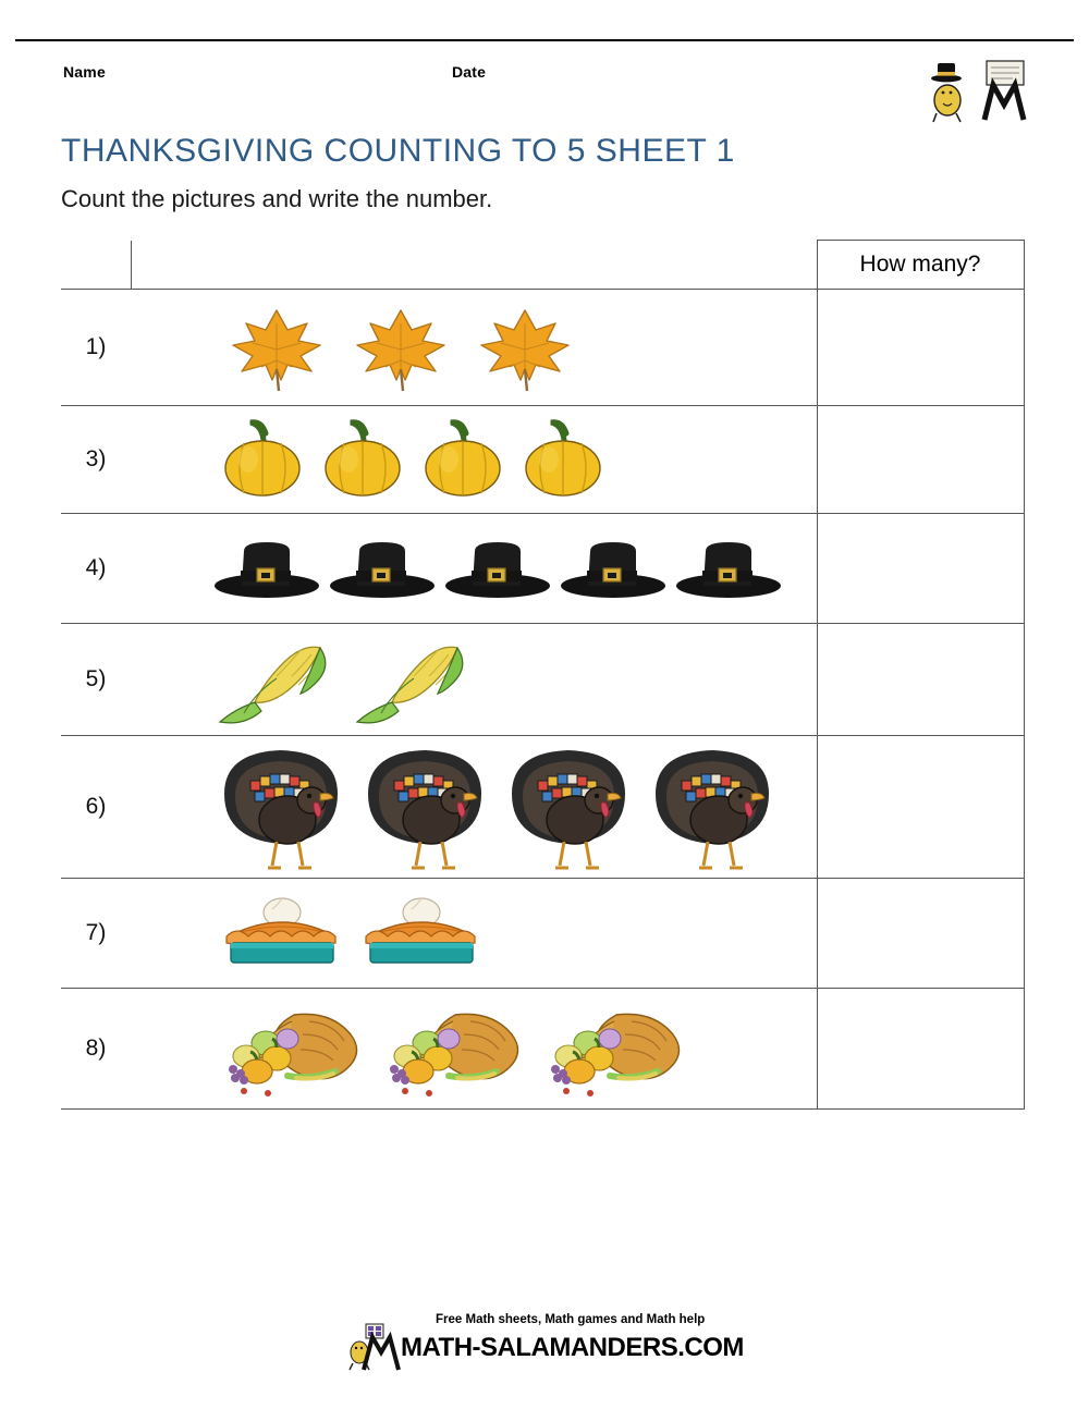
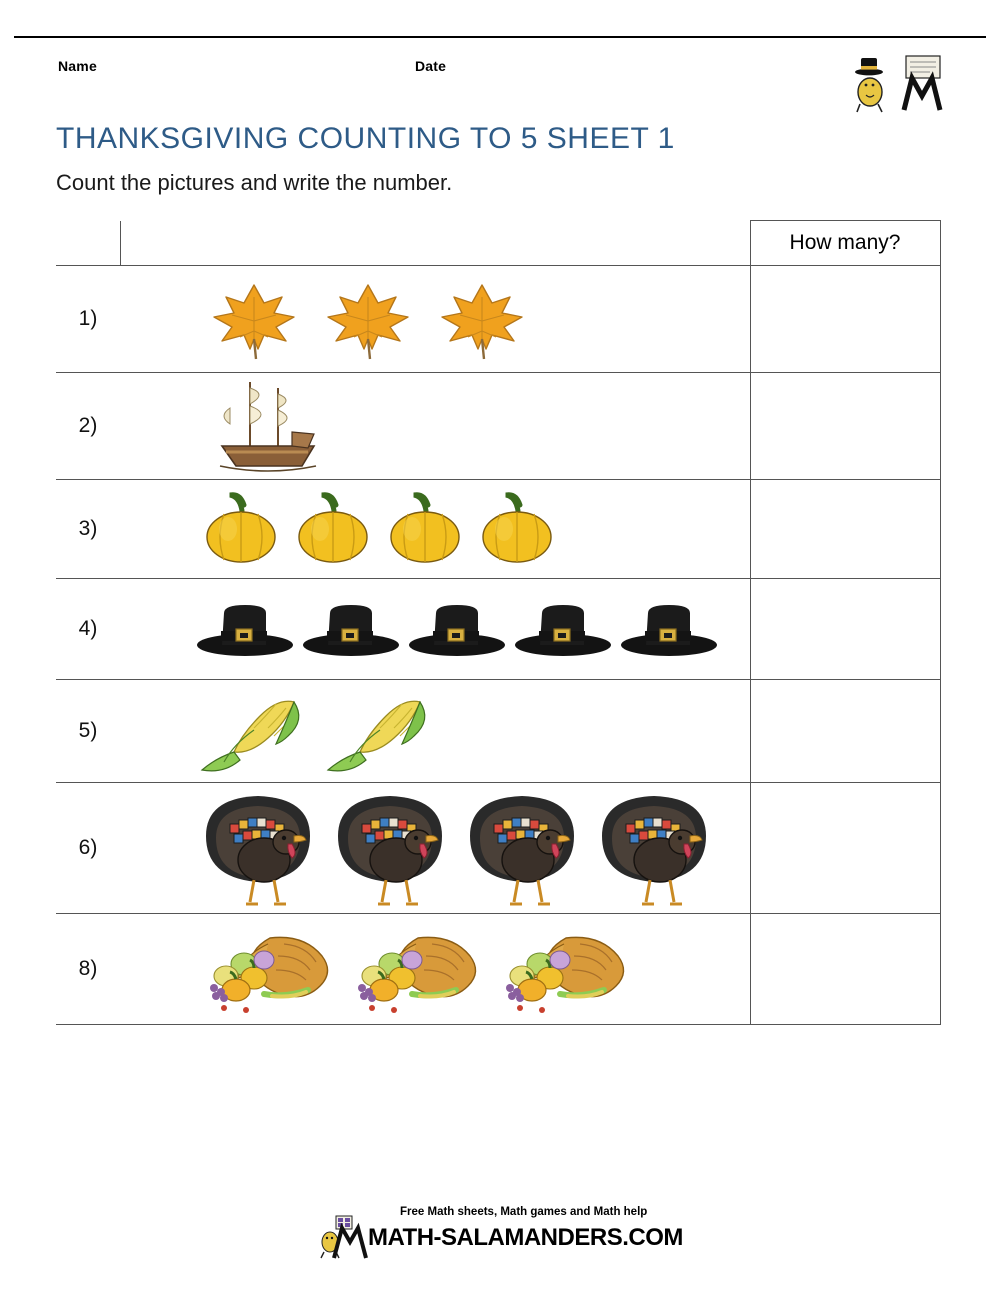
  Name
  Date
  THANKSGIVING COUNTING TO 5 SHEET 1
  Count the pictures and write the number.
  		How many?
  1)
+ 2)
  3)
  4)
  5)
  6)
- 7)
  8)
  Free Math sheets, Math games and Math help
  MATH-SALAMANDERS.COM
